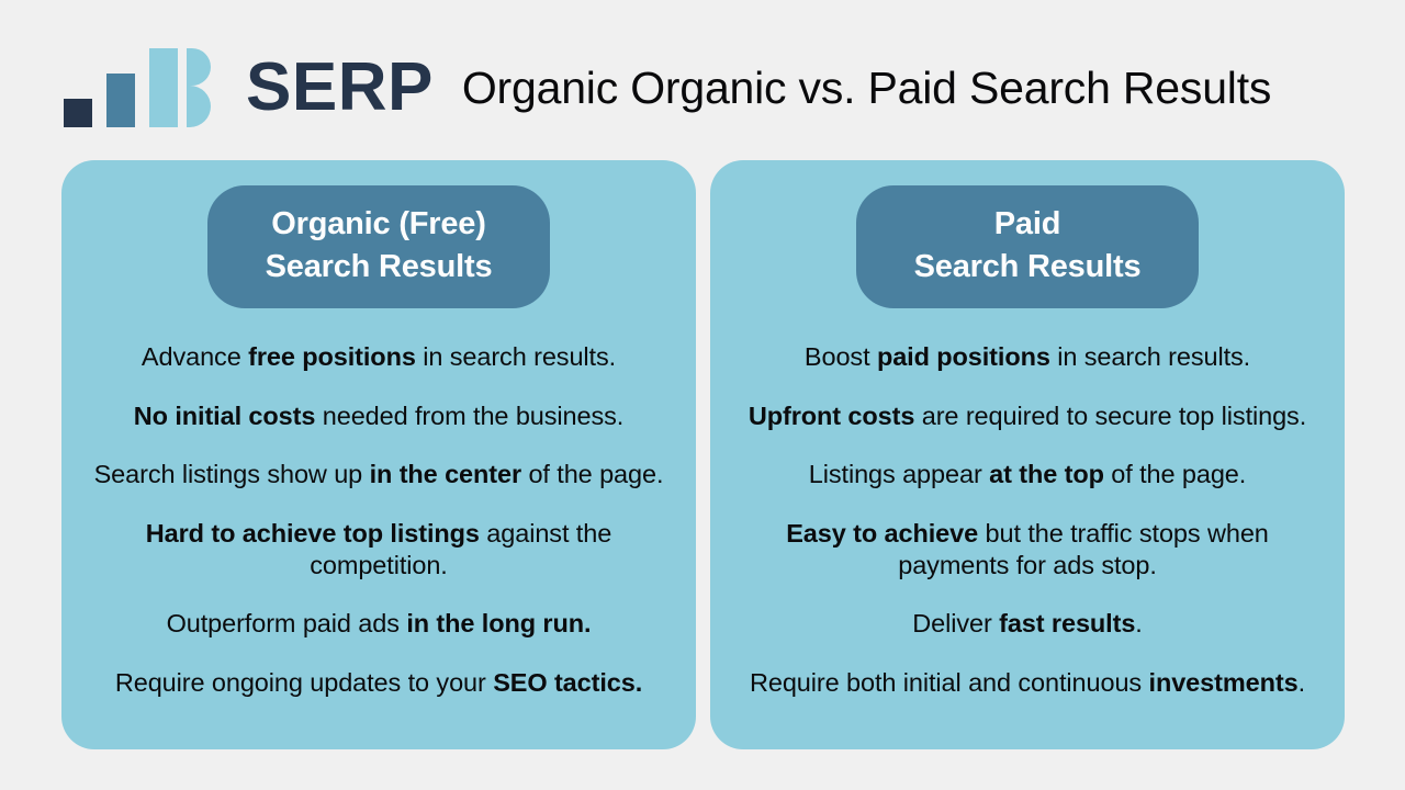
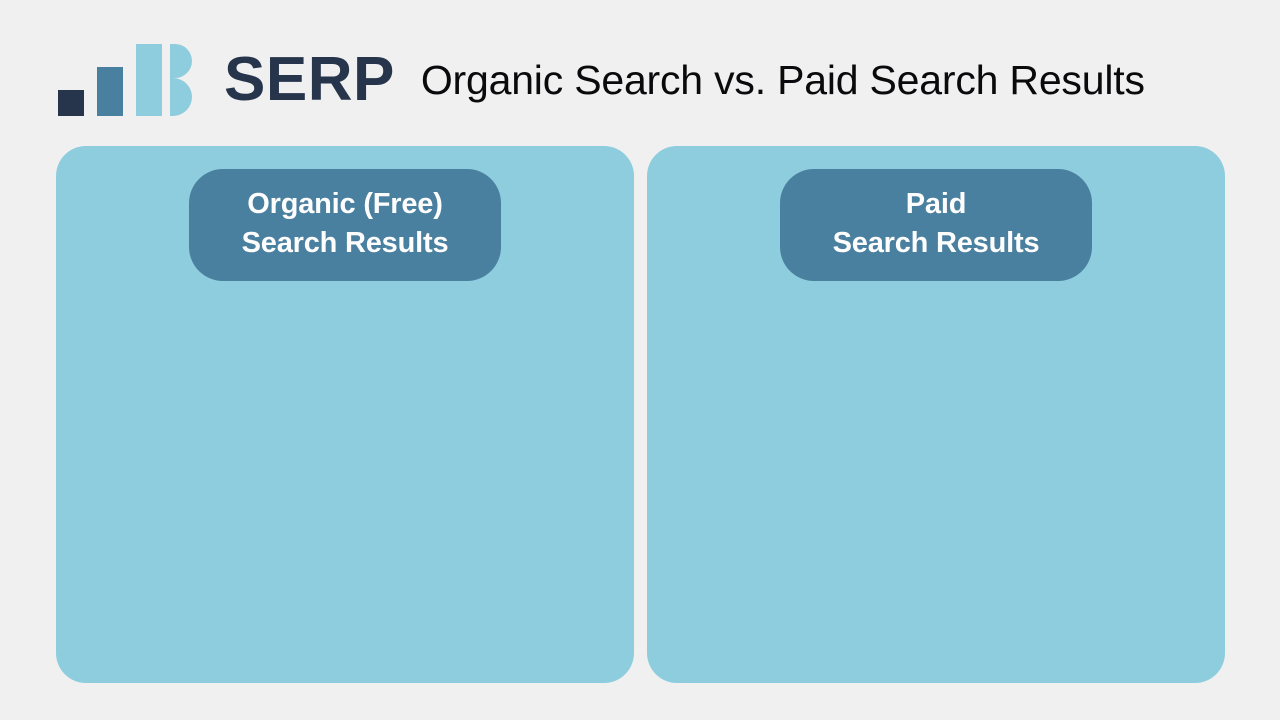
  SERP
- Organic Organic vs. Paid Search Results
+ Organic Search vs. Paid Search Results
  Organic (Free)
  Search Results
- Advance free positions in search results.
- No initial costs needed from the business.
- Search listings show up in the center of the page.
- Hard to achieve top listings against the competition.
- Outperform paid ads in the long run.
- Require ongoing updates to your SEO tactics.
  Paid
  Search Results
- Boost paid positions in search results.
- Upfront costs are required to secure top listings.
- Listings appear at the top of the page.
- Easy to achieve but the traffic stops when payments for ads stop.
- Deliver fast results.
- Require both initial and continuous investments.
